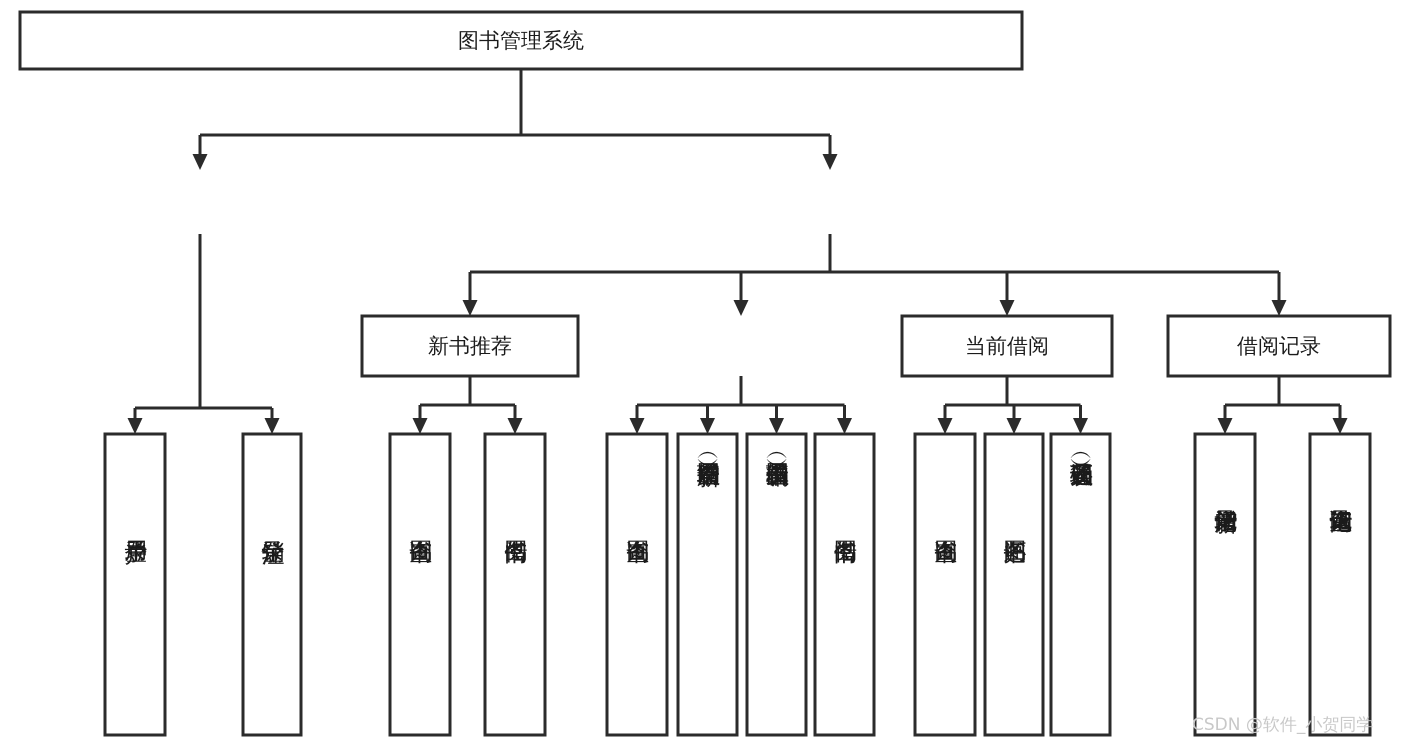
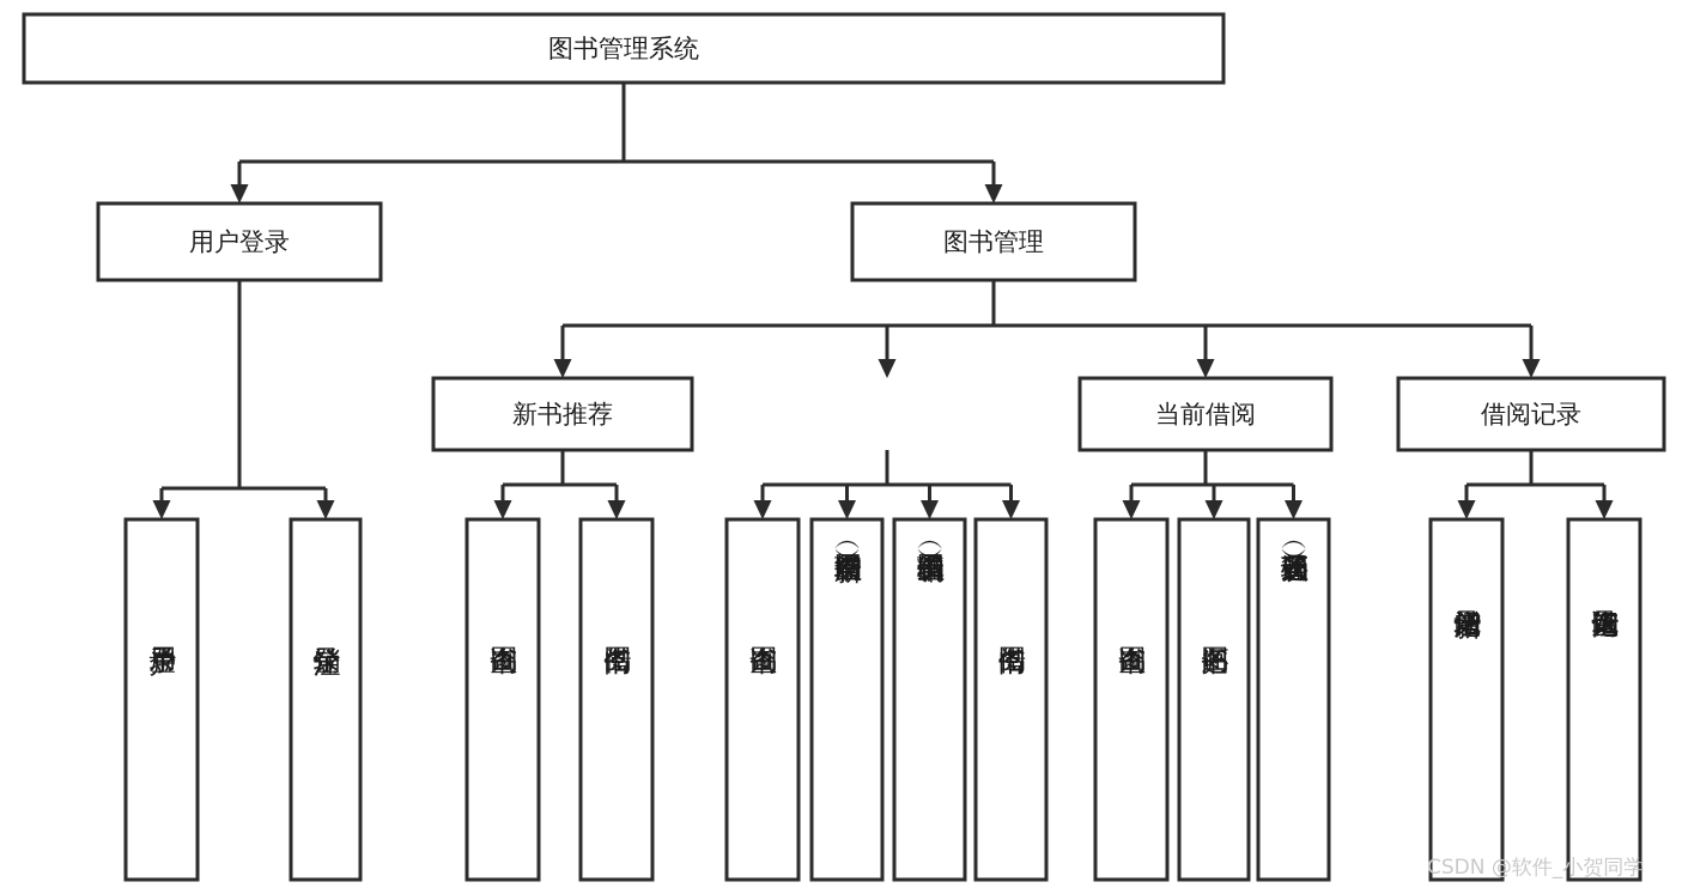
  图书管理系统
+ 用户登录
+ 图书管理
  新书推荐
  当前借阅
  借阅记录
  CSDN @软件_小贺同学
